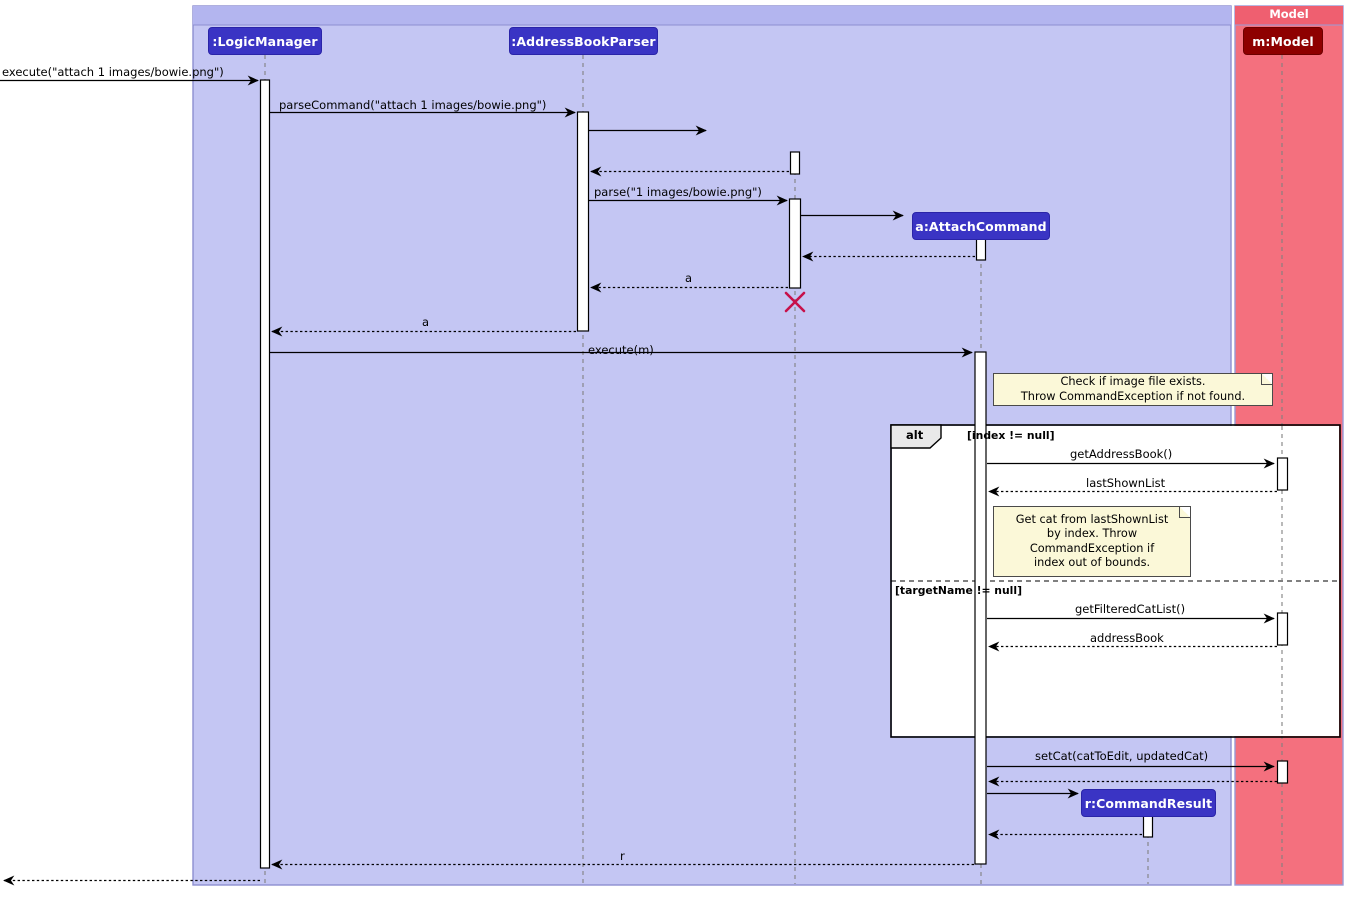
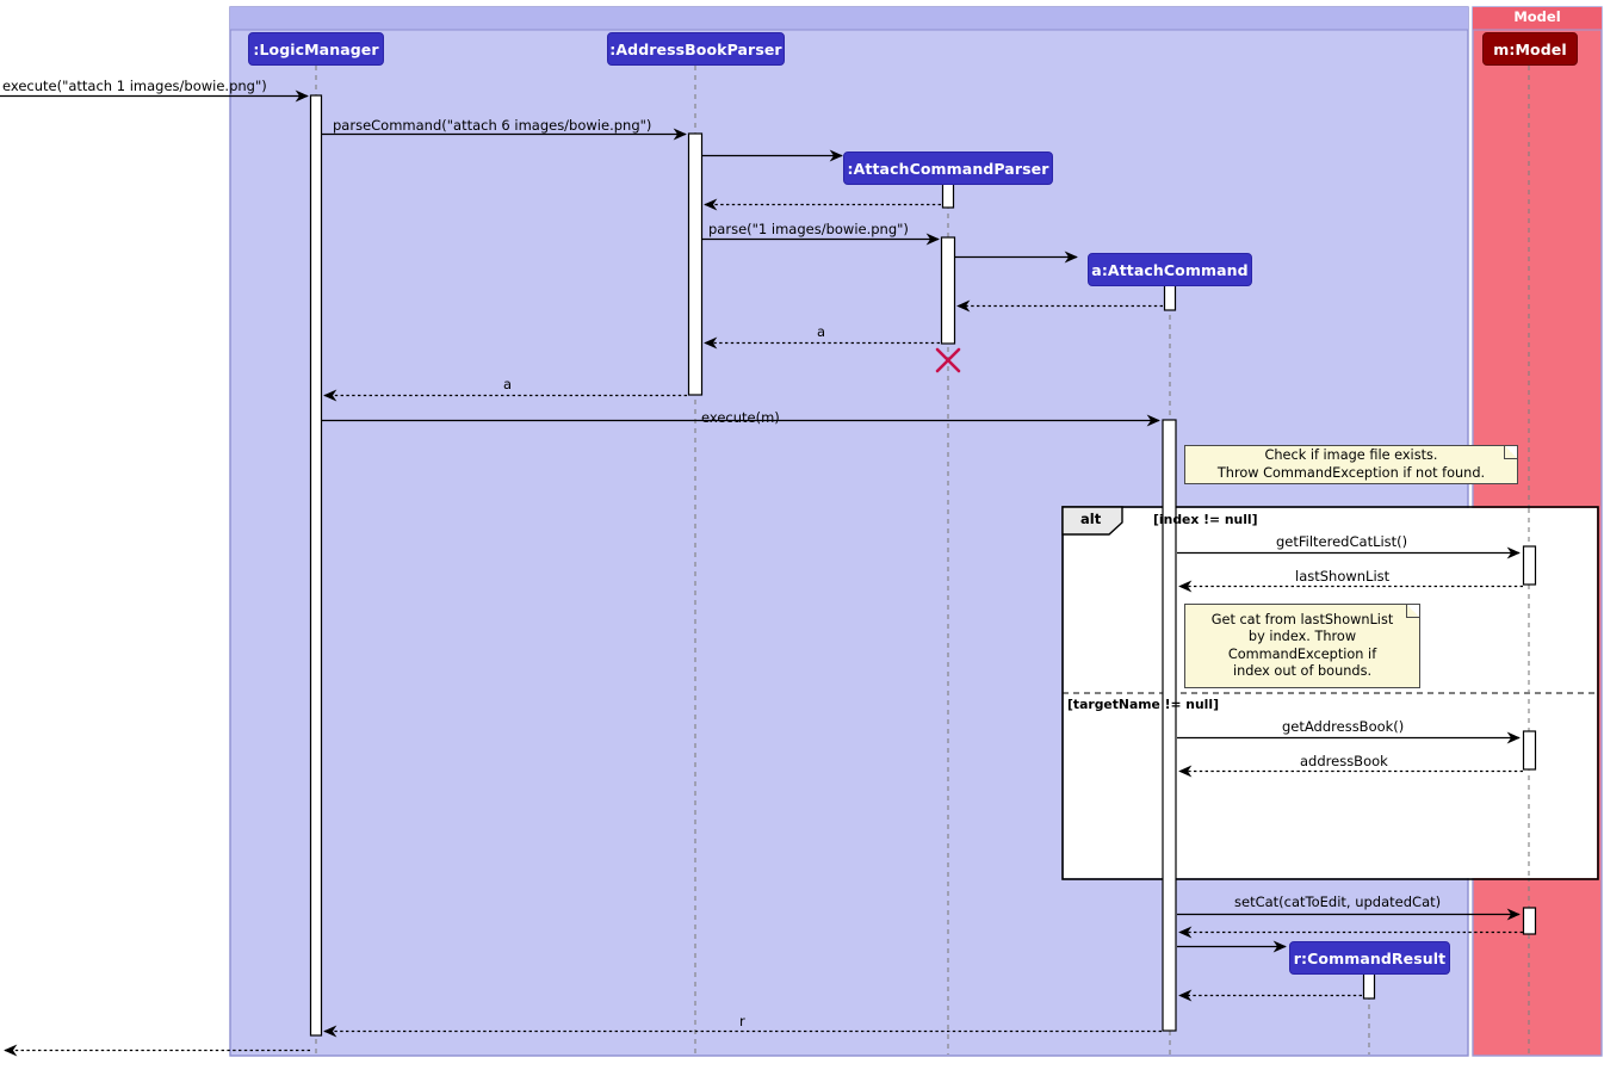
  Model
  :LogicManager
  :AddressBookParser
+ :AttachCommandParser
  a:AttachCommand
  r:CommandResult
  m:Model
  execute("attach 1 images/bowie.png")
- parseCommand("attach 1 images/bowie.png")
+ parseCommand("attach 6 images/bowie.png")
  parse("1 images/bowie.png")
  a
  a
  execute(m)
- getAddressBook()
+ getFilteredCatList()
  lastShownList
- getFilteredCatList()
+ getAddressBook()
  addressBook
  setCat(catToEdit, updatedCat)
  r
  alt
  [index != null]
  [targetName != null]
  Check if image file exists.
  Throw CommandException if not found.
  Get cat from lastShownList
  by index. Throw
  CommandException if
  index out of bounds.
